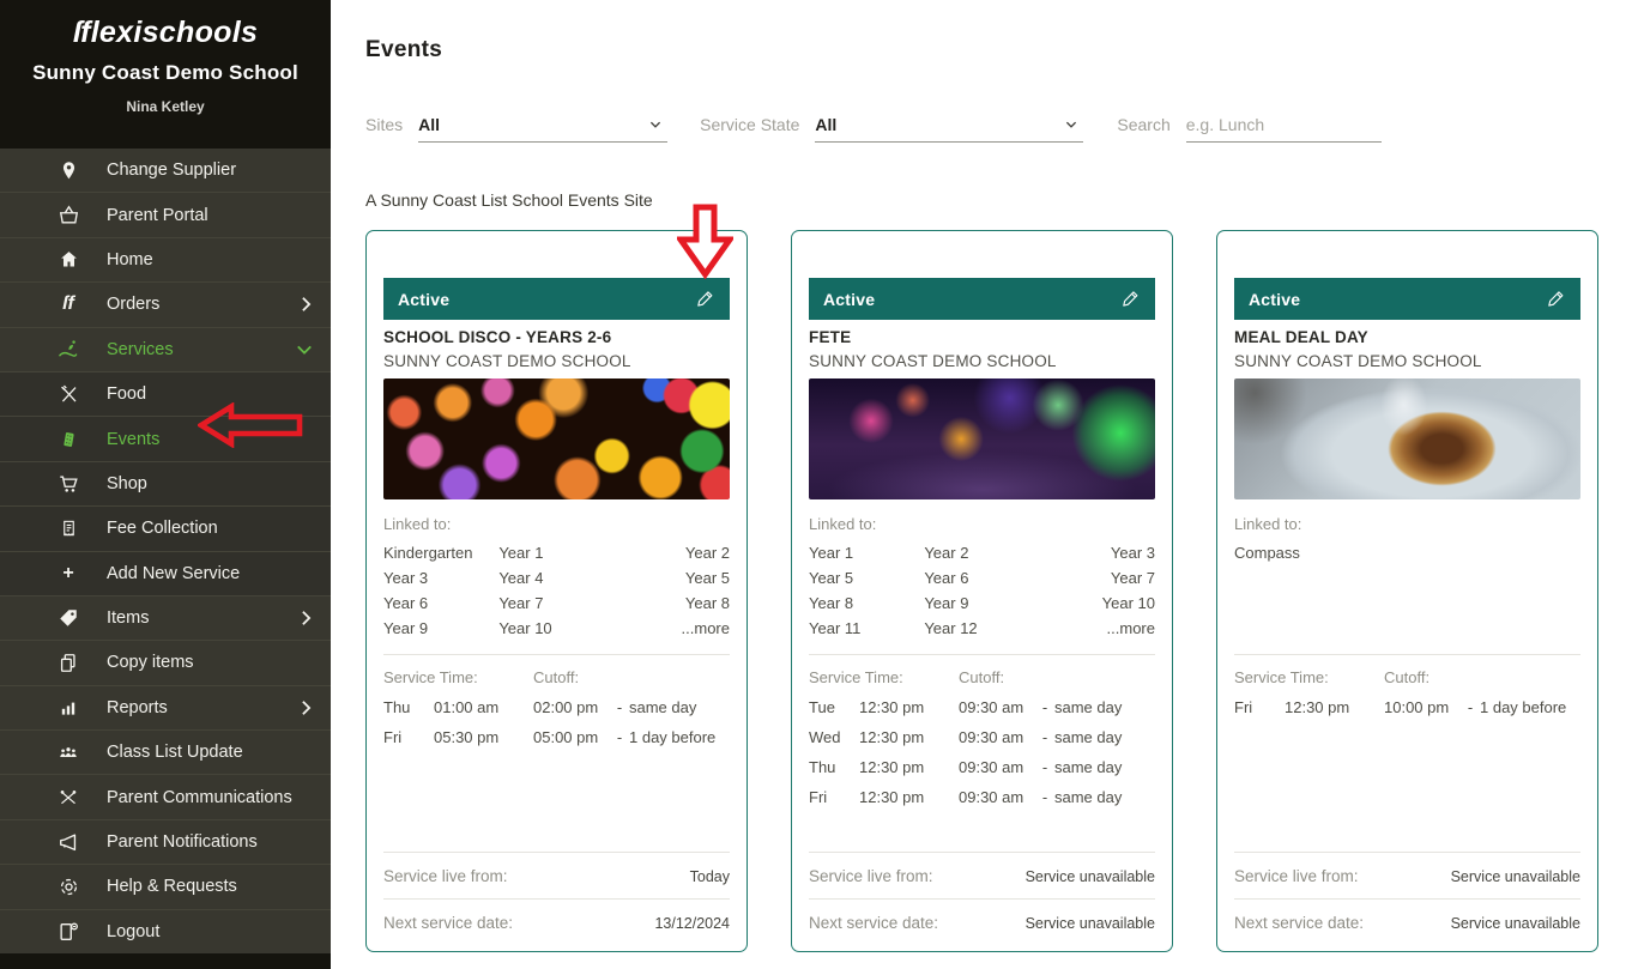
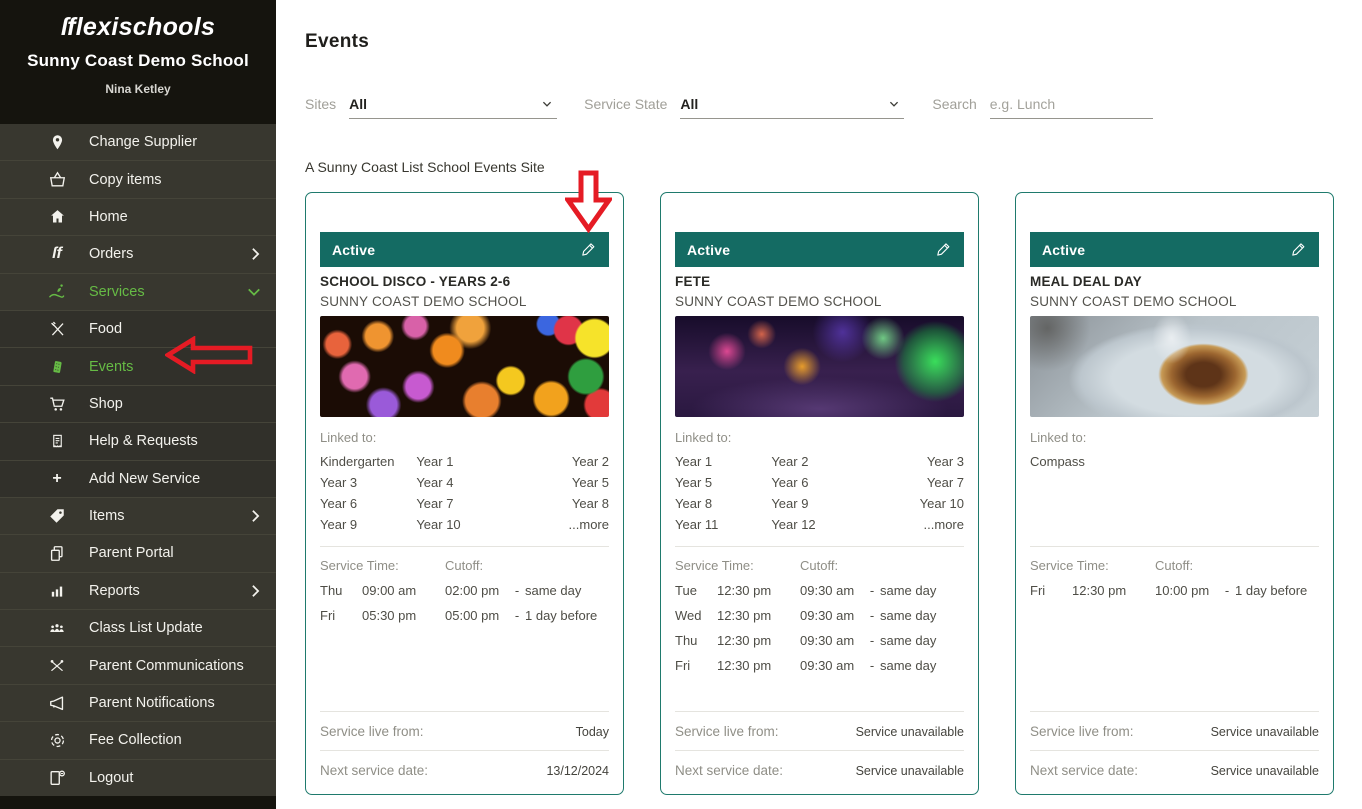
  ſflexischools
  Sunny Coast Demo School
  Nina Ketley
  Change Supplier
- Parent Portal
+ Copy items
  Home
  ſf
  Orders
  Services
  Food
  Events
  Shop
- Fee Collection
+ Help & Requests
  +
  Add New Service
  Items
- Copy items
+ Parent Portal
  Reports
  Class List Update
  Parent Communications
  Parent Notifications
- Help & Requests
+ Fee Collection
  Logout
  Events
  Sites
  All
  Service State
  All
  Search
  e.g. Lunch
  A Sunny Coast List School Events Site
  Active
  SCHOOL DISCO - YEARS 2-6
  SUNNY COAST DEMO SCHOOL
  Linked to:
  Kindergarten
  Year 1
  Year 2
  Year 3
  Year 4
  Year 5
  Year 6
  Year 7
  Year 8
  Year 9
  Year 10
  ...more
  Service Time:
  Cutoff:
  Thu
- 01:00 am
+ 09:00 am
  02:00 pm
  -
  same day
  Fri
  05:30 pm
  05:00 pm
  -
  1 day before
  Service live from:
  Today
  Next service date:
  13/12/2024
  Active
  FETE
  SUNNY COAST DEMO SCHOOL
  Linked to:
  Year 1
  Year 2
  Year 3
  Year 5
  Year 6
  Year 7
  Year 8
  Year 9
  Year 10
  Year 11
  Year 12
  ...more
  Service Time:
  Cutoff:
  Tue
  12:30 pm
  09:30 am
  -
  same day
  Wed
  12:30 pm
  09:30 am
  -
  same day
  Thu
  12:30 pm
  09:30 am
  -
  same day
  Fri
  12:30 pm
  09:30 am
  -
  same day
  Service live from:
  Service unavailable
  Next service date:
  Service unavailable
  Active
  MEAL DEAL DAY
  SUNNY COAST DEMO SCHOOL
  Linked to:
  Compass
  Service Time:
  Cutoff:
  Fri
  12:30 pm
  10:00 pm
  -
  1 day before
  Service live from:
  Service unavailable
  Next service date:
  Service unavailable
